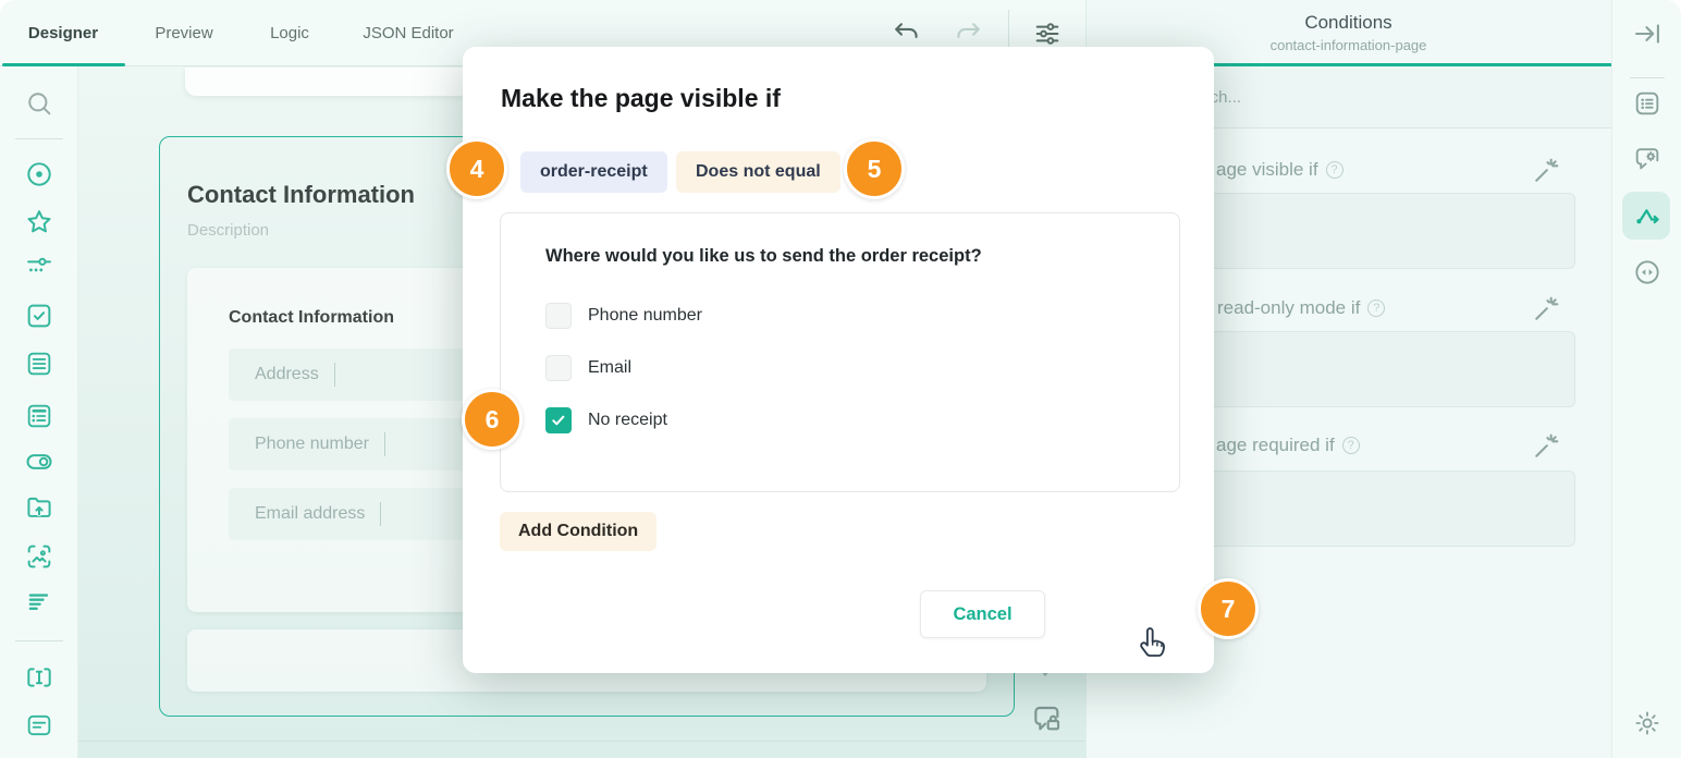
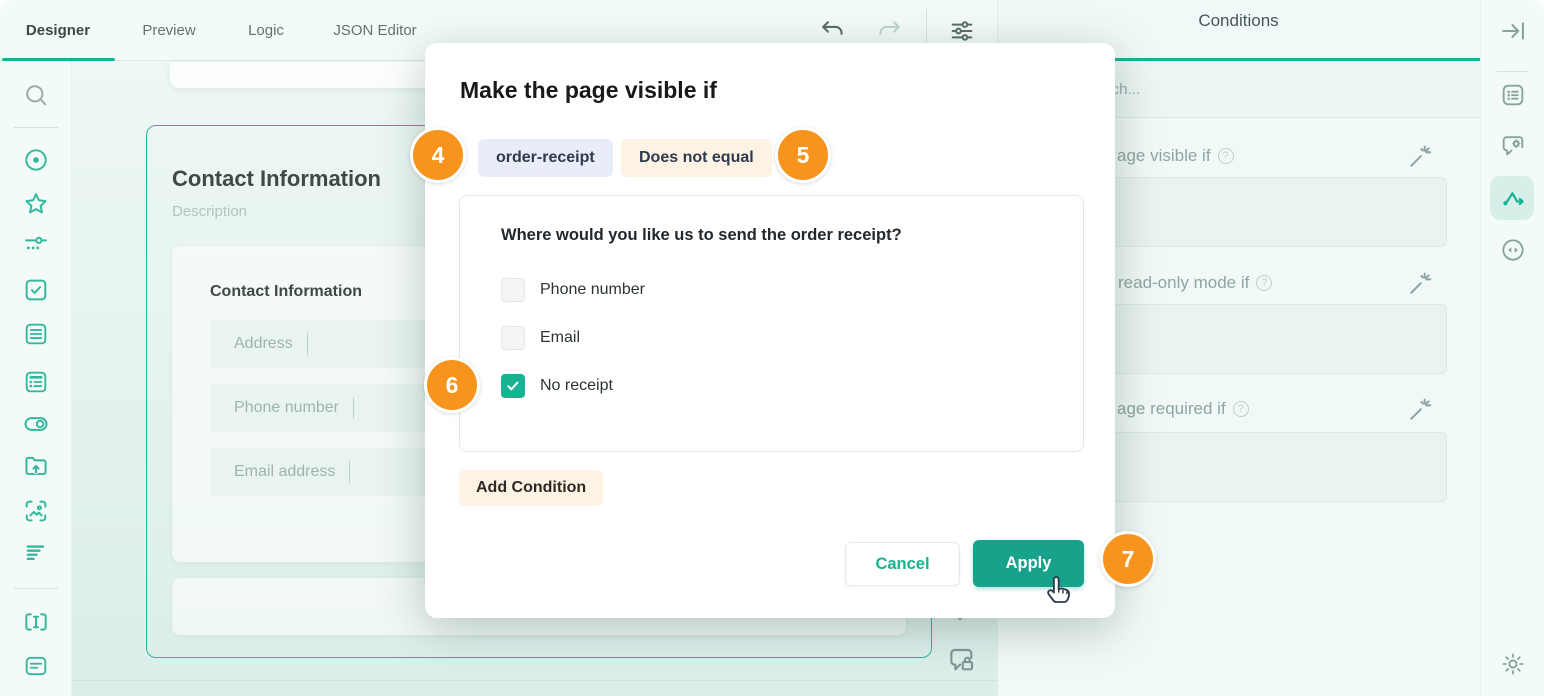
  Designer
  Preview
  Logic
  JSON Editor
  Contact Information
  Description
  Contact Information
  Address
  Phone number
  Email address
  Conditions
- contact-information-page
  age visible if
  ?
  read-only mode if
  ?
  age required if
  ?
  Make the page visible if
  order-receipt
  Does not equal
  Where would you like us to send the order receipt?
  Phone number
  Email
  No receipt
  Add Condition
  Cancel
+ Apply
  4
  5
  6
  7
